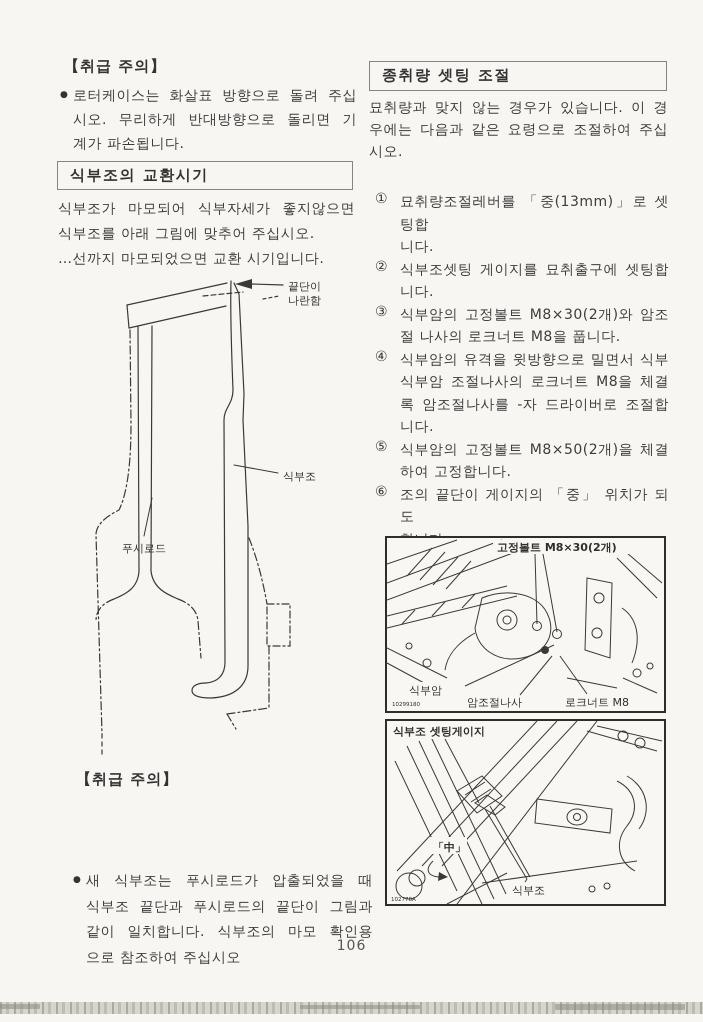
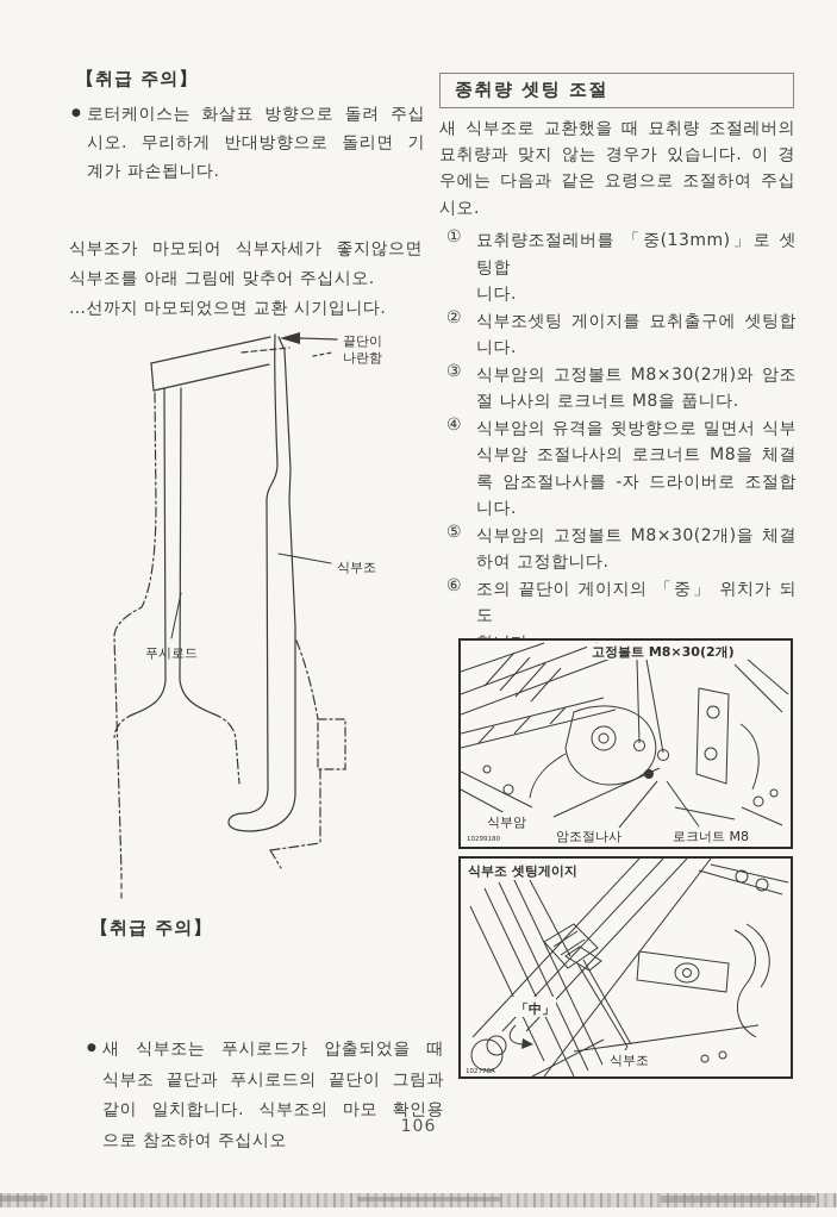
  【취급 주의】
  ●
  로터케이스는 화살표 방향으로 돌려 주십
  시오. 무리하게 반대방향으로 돌리면 기
  계가 파손됩니다.
- 식부조의 교환시기
  식부조가 마모되어 식부자세가 좋지않으면
  식부조를 아래 그림에 맞추어 주십시오.
  …선까지 마모되었으면 교환 시기입니다.
  끝단이
  나란함
  식부조
  푸시로드
  【취급 주의】
  ●
  새 식부조는 푸시로드가 압출되었을 때
  식부조 끝단과 푸시로드의 끝단이 그림과
  같이 일치합니다. 식부조의 마모 확인용
  으로 참조하여 주십시오
  종취량 셋팅 조절
+ 새 식부조로 교환했을 때 묘취량 조절레버의
  묘취량과 맞지 않는 경우가 있습니다. 이 경
  우에는 다음과 같은 요령으로 조절하여 주십
  시오.
  ①
  묘취량조절레버를 「중(13mm)」로 셋팅합
  니다.
  ②
  식부조셋팅 게이지를 묘취출구에 셋팅합
  니다.
  ③
  식부암의 고정볼트 M8×30(2개)와 암조
  절 나사의 로크너트 M8을 풉니다.
  ④
  식부암의 유격을 윗방향으로 밀면서 식부
  식부암 조절나사의 로크너트 M8을 체결
  록 암조절나사를 -자 드라이버로 조절합
  니다.
  ⑤
- 식부암의 고정볼트 M8×50(2개)을 체결
+ 식부암의 고정볼트 M8×30(2개)을 체결
  하여 고정합니다.
  ⑥
  조의 끝단이 게이지의 「중」 위치가 되도
  고정볼트 M8×30(2개)
  식부암
  암조절나사
  로크너트 M8
  식부조 셋팅게이지
  「中」
  식부조
  106
